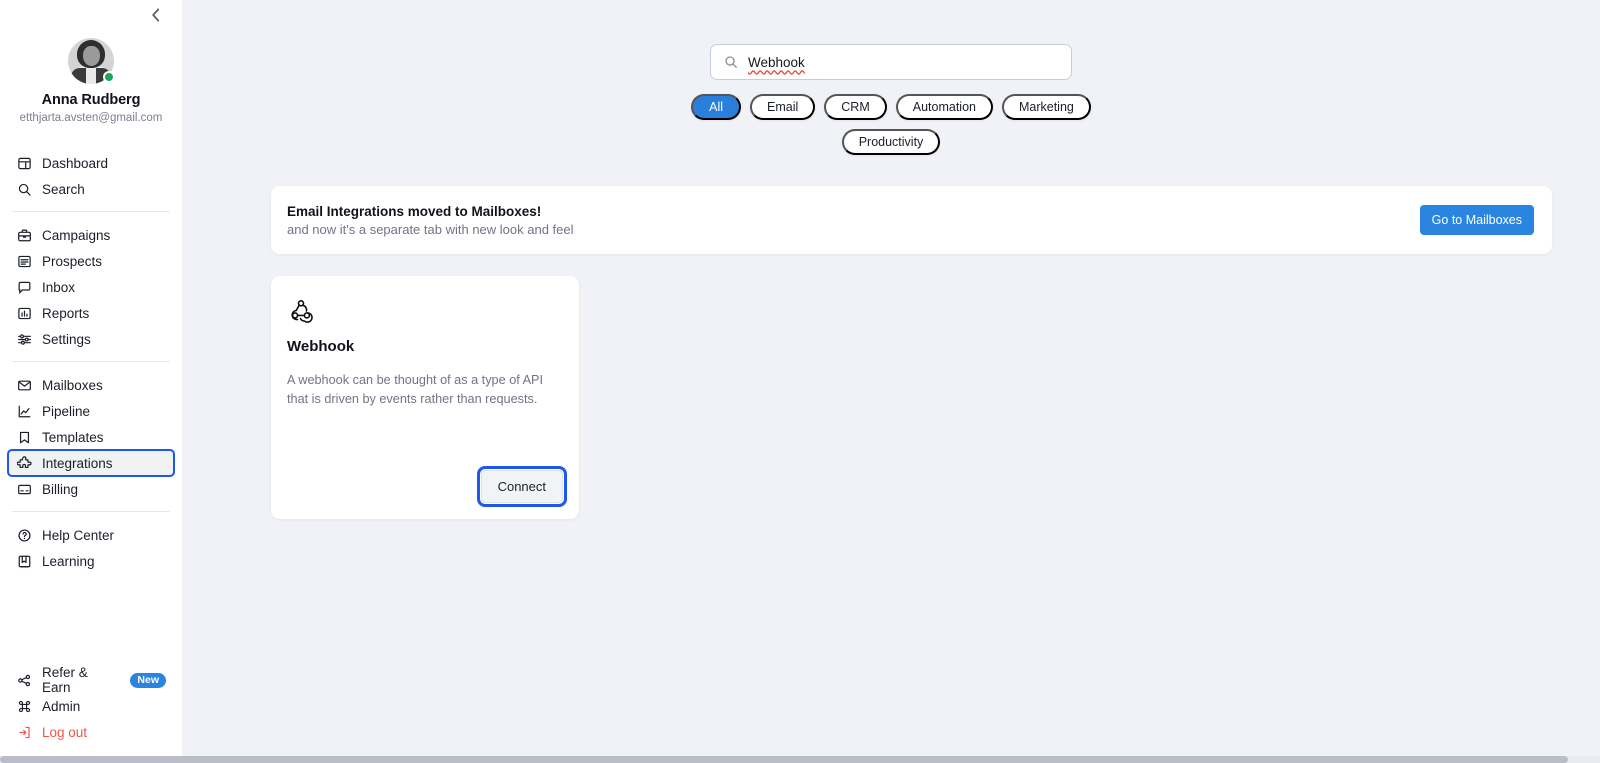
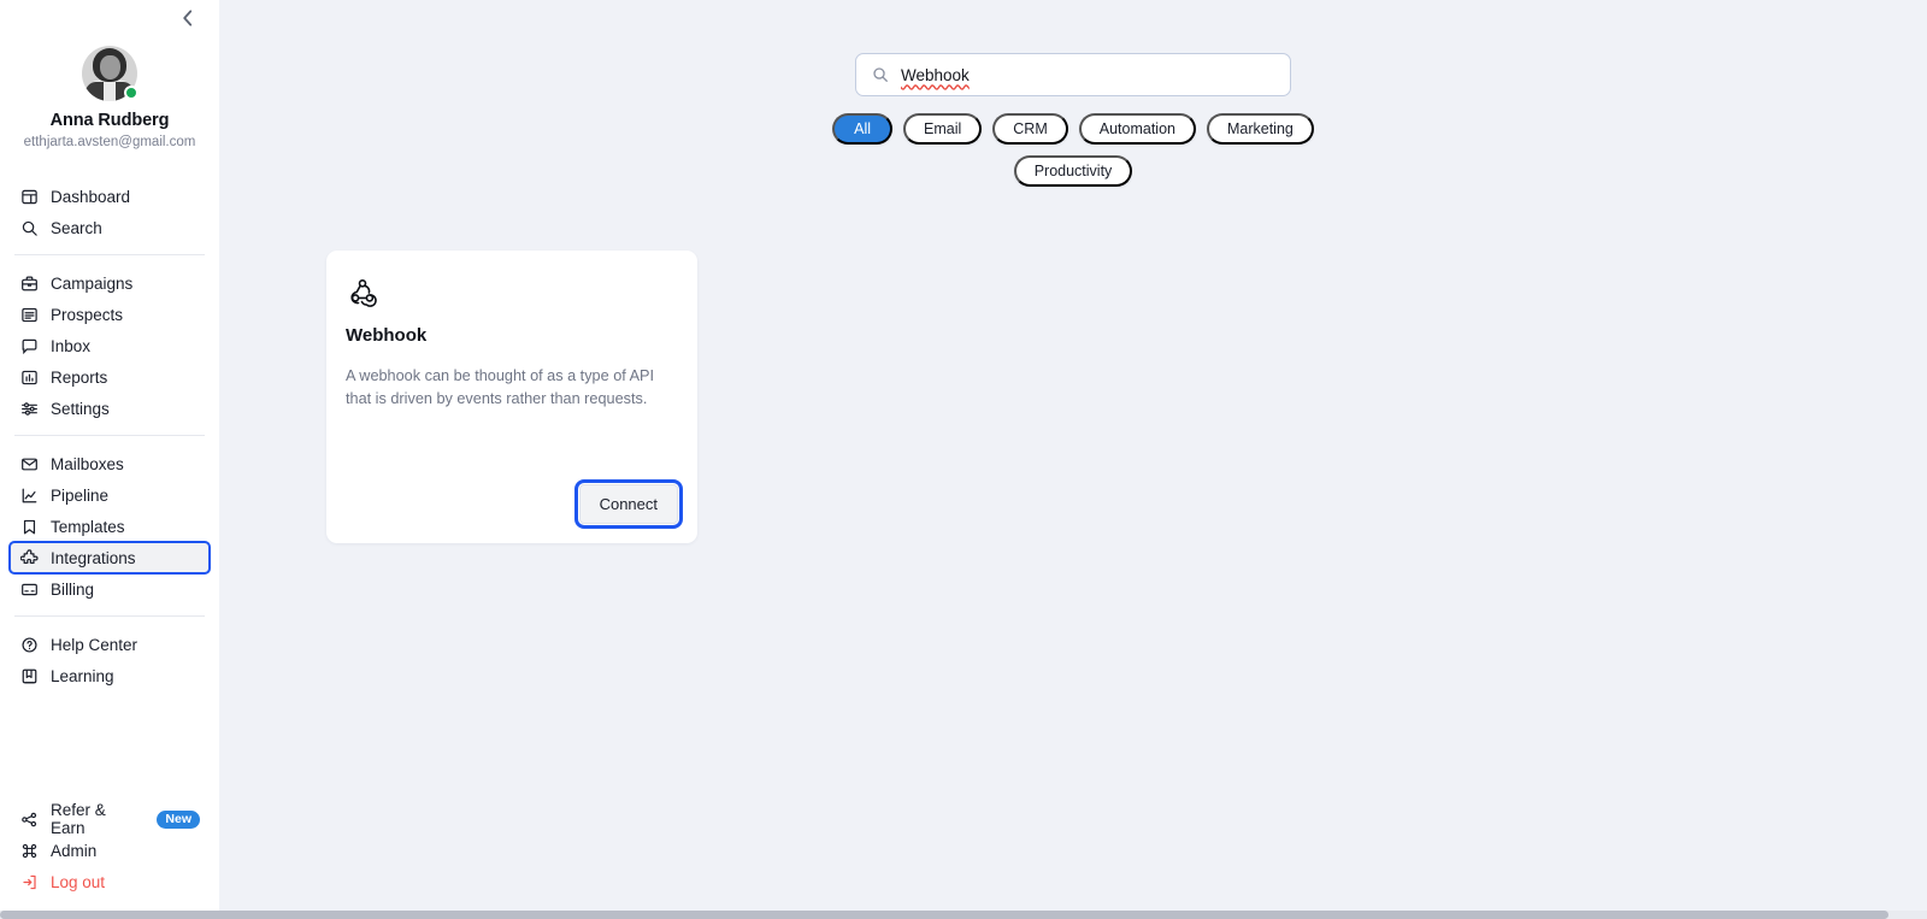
  Anna Rudberg
  etthjarta.avsten@gmail.com
  Dashboard
  Search
  Campaigns
  Prospects
  Inbox
  Reports
  Settings
  Mailboxes
  Pipeline
  Templates
  Integrations
  Billing
  Help Center
  Learning
  Refer & Earn
  New
  Admin
  Log out
  Webhook
  All
  Email
  CRM
  Automation
  Marketing
  Productivity
- Email Integrations moved to Mailboxes!
- and now it's a separate tab with new look and feel
- Go to Mailboxes
  Webhook
  A webhook can be thought of as a type of API that is driven by events rather than requests.
  Connect
